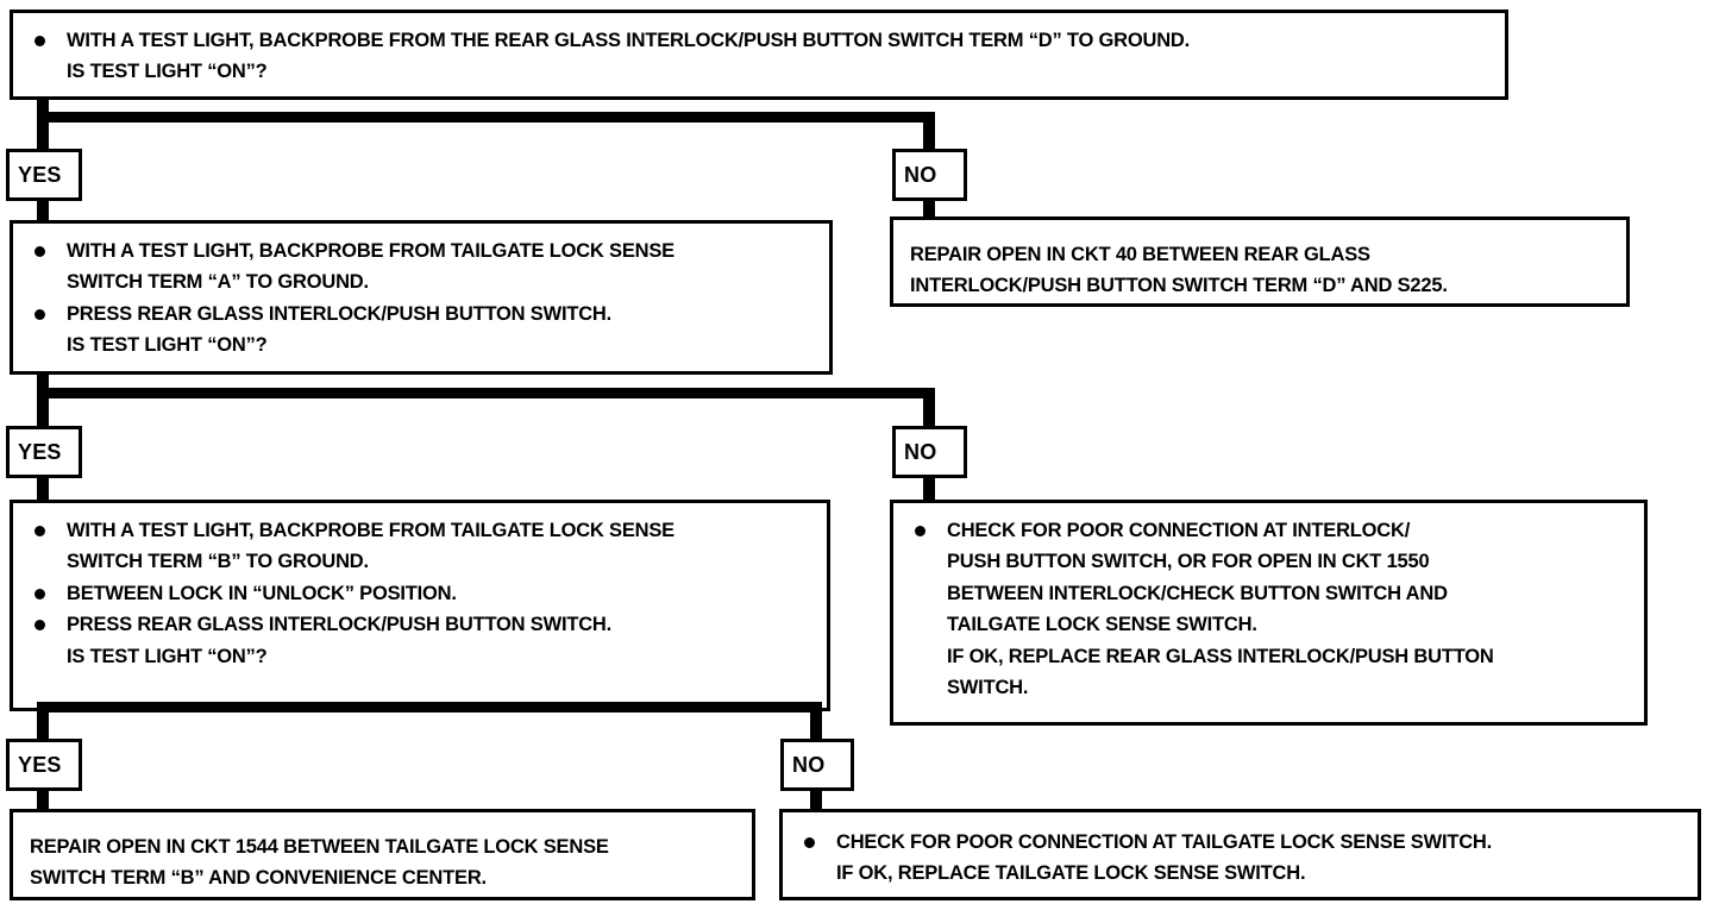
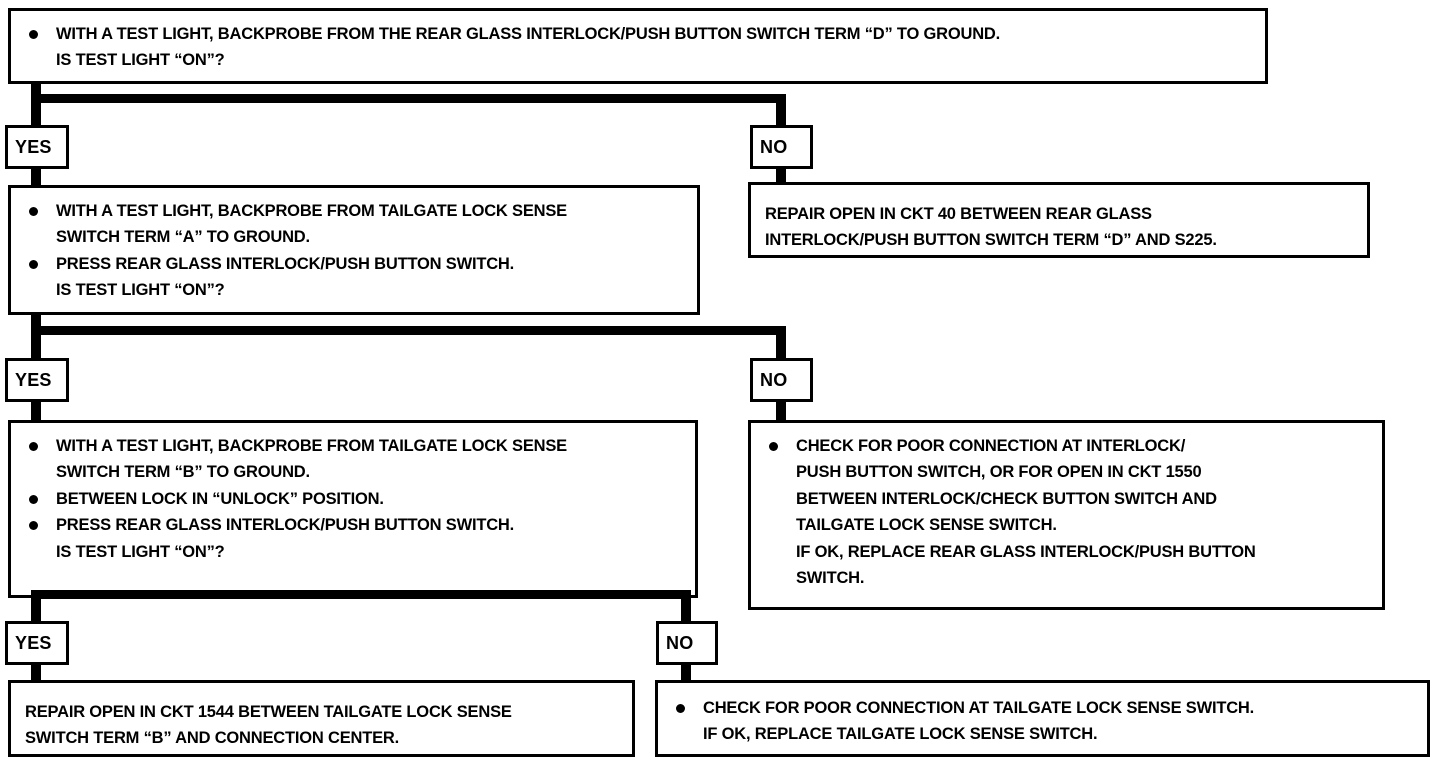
  WITH A TEST LIGHT, BACKPROBE FROM THE REAR GLASS INTERLOCK/PUSH BUTTON SWITCH TERM “D” TO GROUND.
  IS TEST LIGHT “ON”?
  YES
  NO
  WITH A TEST LIGHT, BACKPROBE FROM TAILGATE LOCK SENSE
  SWITCH TERM “A” TO GROUND.
  PRESS REAR GLASS INTERLOCK/PUSH BUTTON SWITCH.
  IS TEST LIGHT “ON”?
  REPAIR OPEN IN CKT 40 BETWEEN REAR GLASS
  INTERLOCK/PUSH BUTTON SWITCH TERM “D” AND S225.
  YES
  NO
  WITH A TEST LIGHT, BACKPROBE FROM TAILGATE LOCK SENSE
  SWITCH TERM “B” TO GROUND.
  BETWEEN LOCK IN “UNLOCK” POSITION.
  PRESS REAR GLASS INTERLOCK/PUSH BUTTON SWITCH.
  IS TEST LIGHT “ON”?
  CHECK FOR POOR CONNECTION AT INTERLOCK/
  PUSH BUTTON SWITCH, OR FOR OPEN IN CKT 1550
  BETWEEN INTERLOCK/CHECK BUTTON SWITCH AND
  TAILGATE LOCK SENSE SWITCH.
  IF OK, REPLACE REAR GLASS INTERLOCK/PUSH BUTTON
  SWITCH.
  YES
  NO
  REPAIR OPEN IN CKT 1544 BETWEEN TAILGATE LOCK SENSE
- SWITCH TERM “B” AND CONVENIENCE CENTER.
+ SWITCH TERM “B” AND CONNECTION CENTER.
  CHECK FOR POOR CONNECTION AT TAILGATE LOCK SENSE SWITCH.
  IF OK, REPLACE TAILGATE LOCK SENSE SWITCH.
